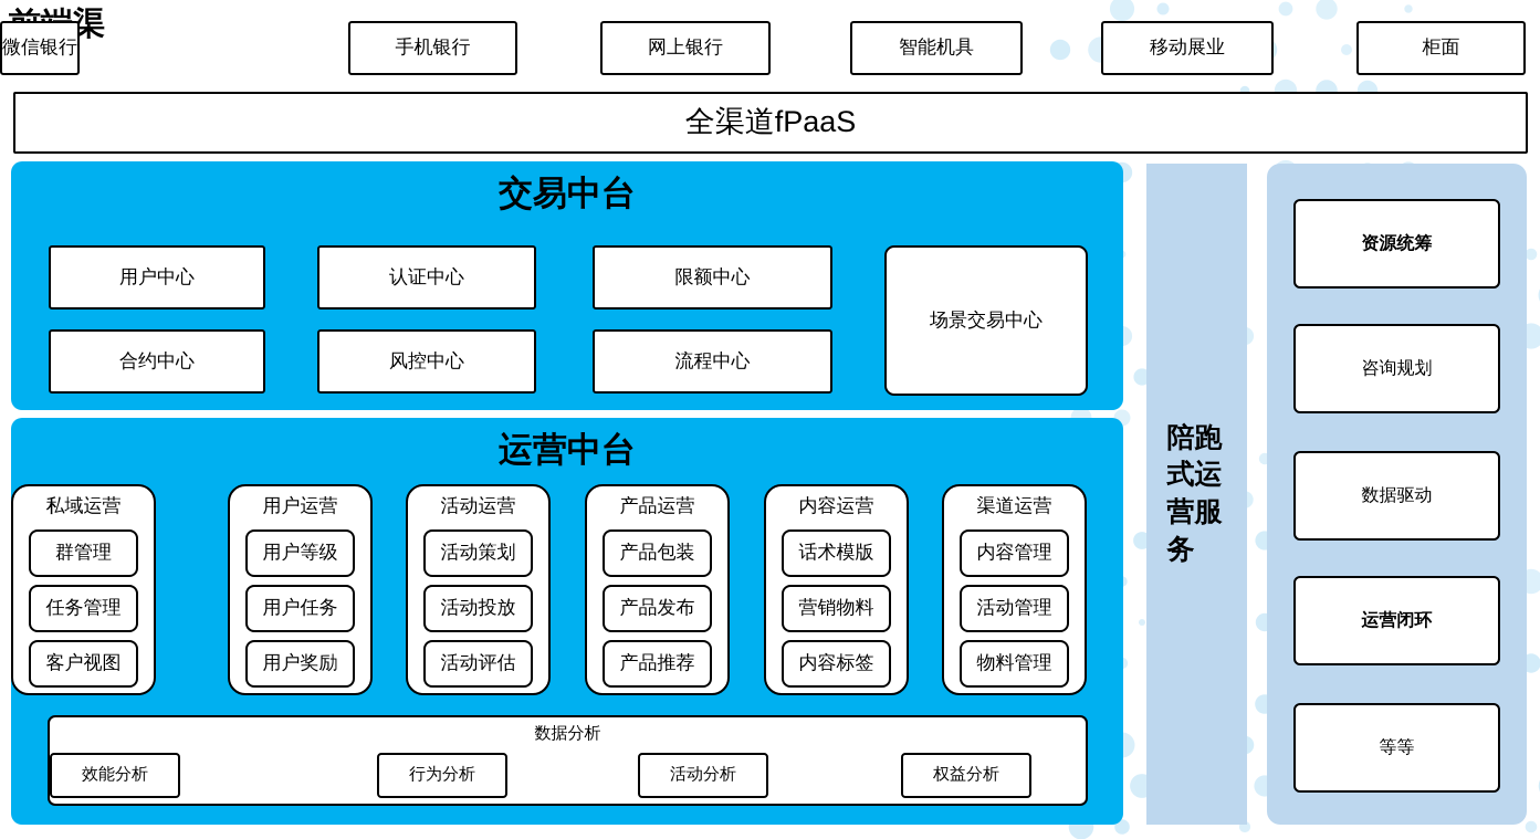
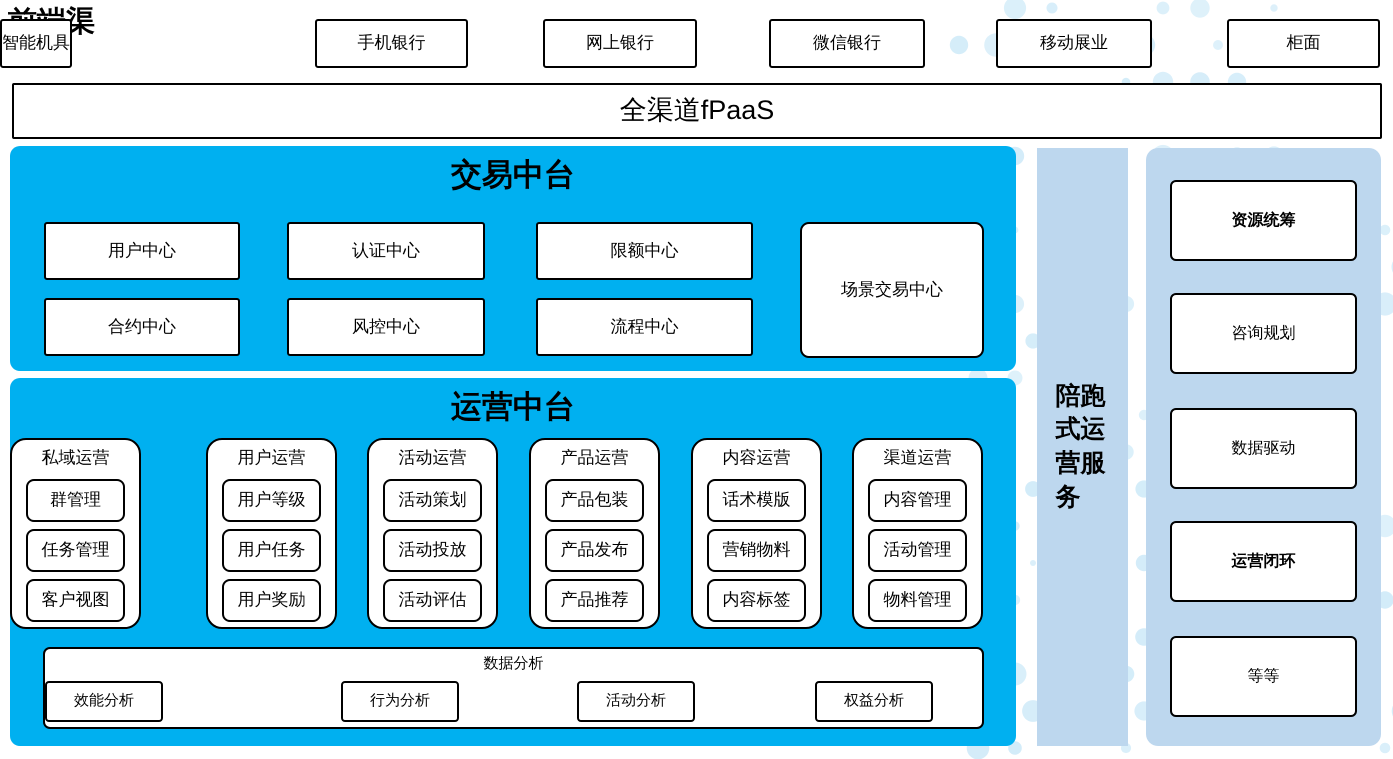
  手机银行
  网上银行
- 智能机具
+ 微信银行
  移动展业
  柜面
- 微信银行
+ 智能机具
  全渠道fPaaS
  交易中台
  用户中心
  认证中心
  限额中心
  合约中心
  风控中心
  流程中心
  场景交易中心
  运营中台
  用户运营
  用户等级
  用户任务
  用户奖励
  活动运营
  活动策划
  活动投放
  活动评估
  产品运营
  产品包装
  产品发布
  产品推荐
  内容运营
  话术模版
  营销物料
  内容标签
  渠道运营
  内容管理
  活动管理
  物料管理
  私域运营
  群管理
  任务管理
  客户视图
  数据分析
  行为分析
  活动分析
  权益分析
  效能分析
  陪跑式运营服务
  资源统筹
  咨询规划
  数据驱动
  运营闭环
  等等
